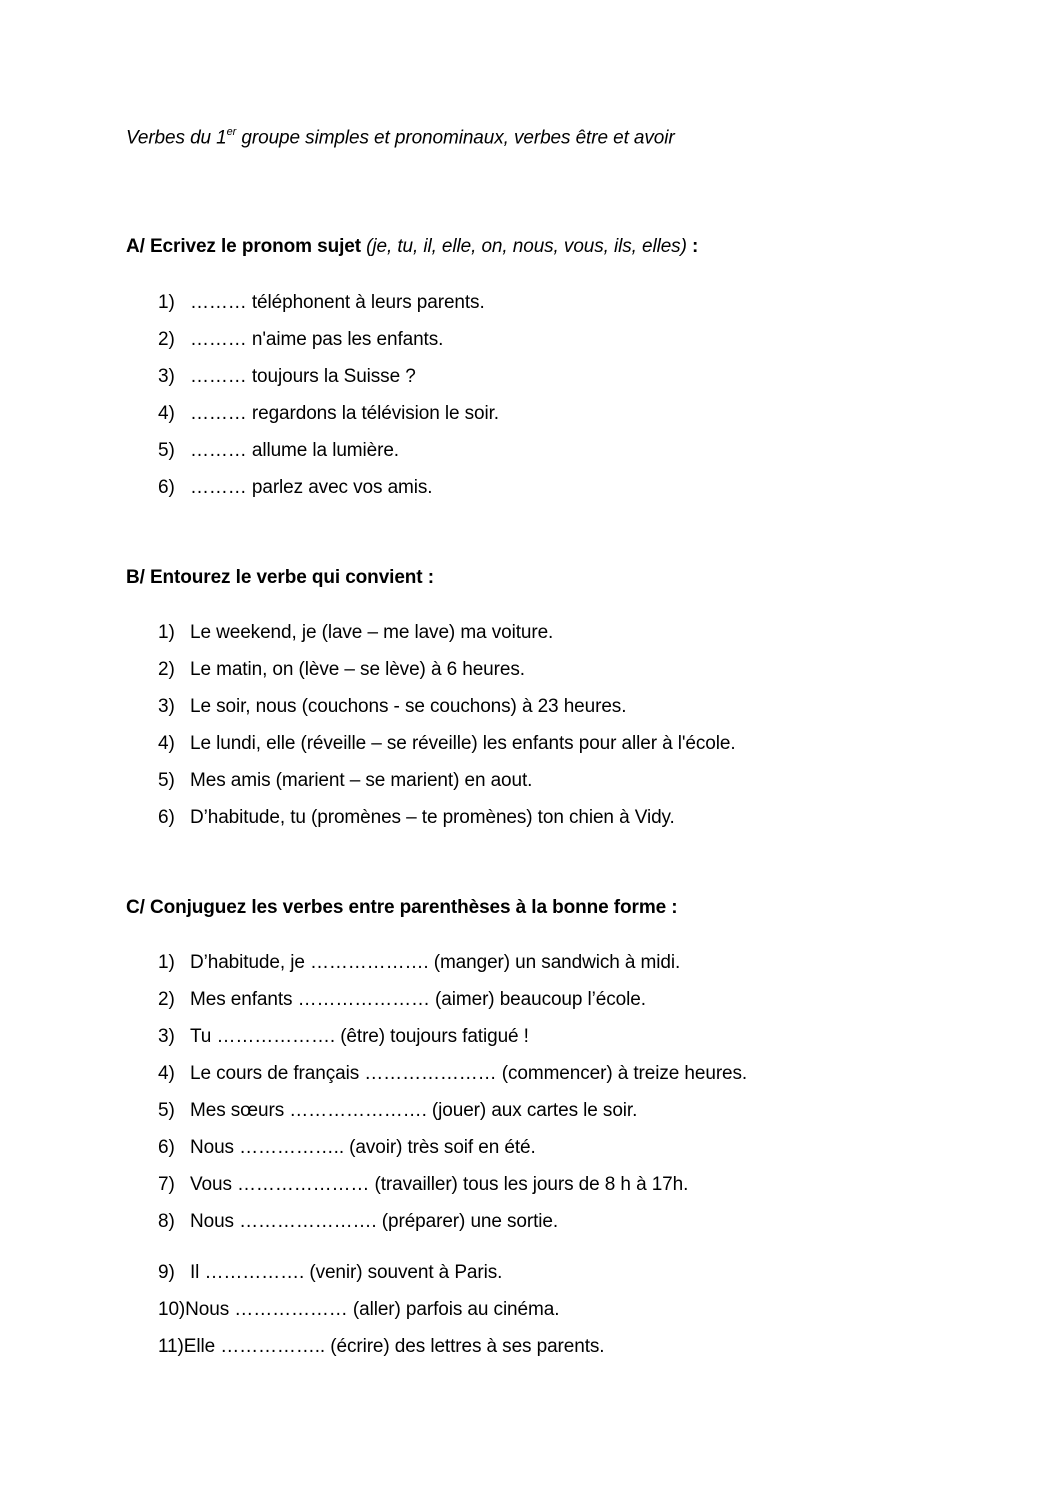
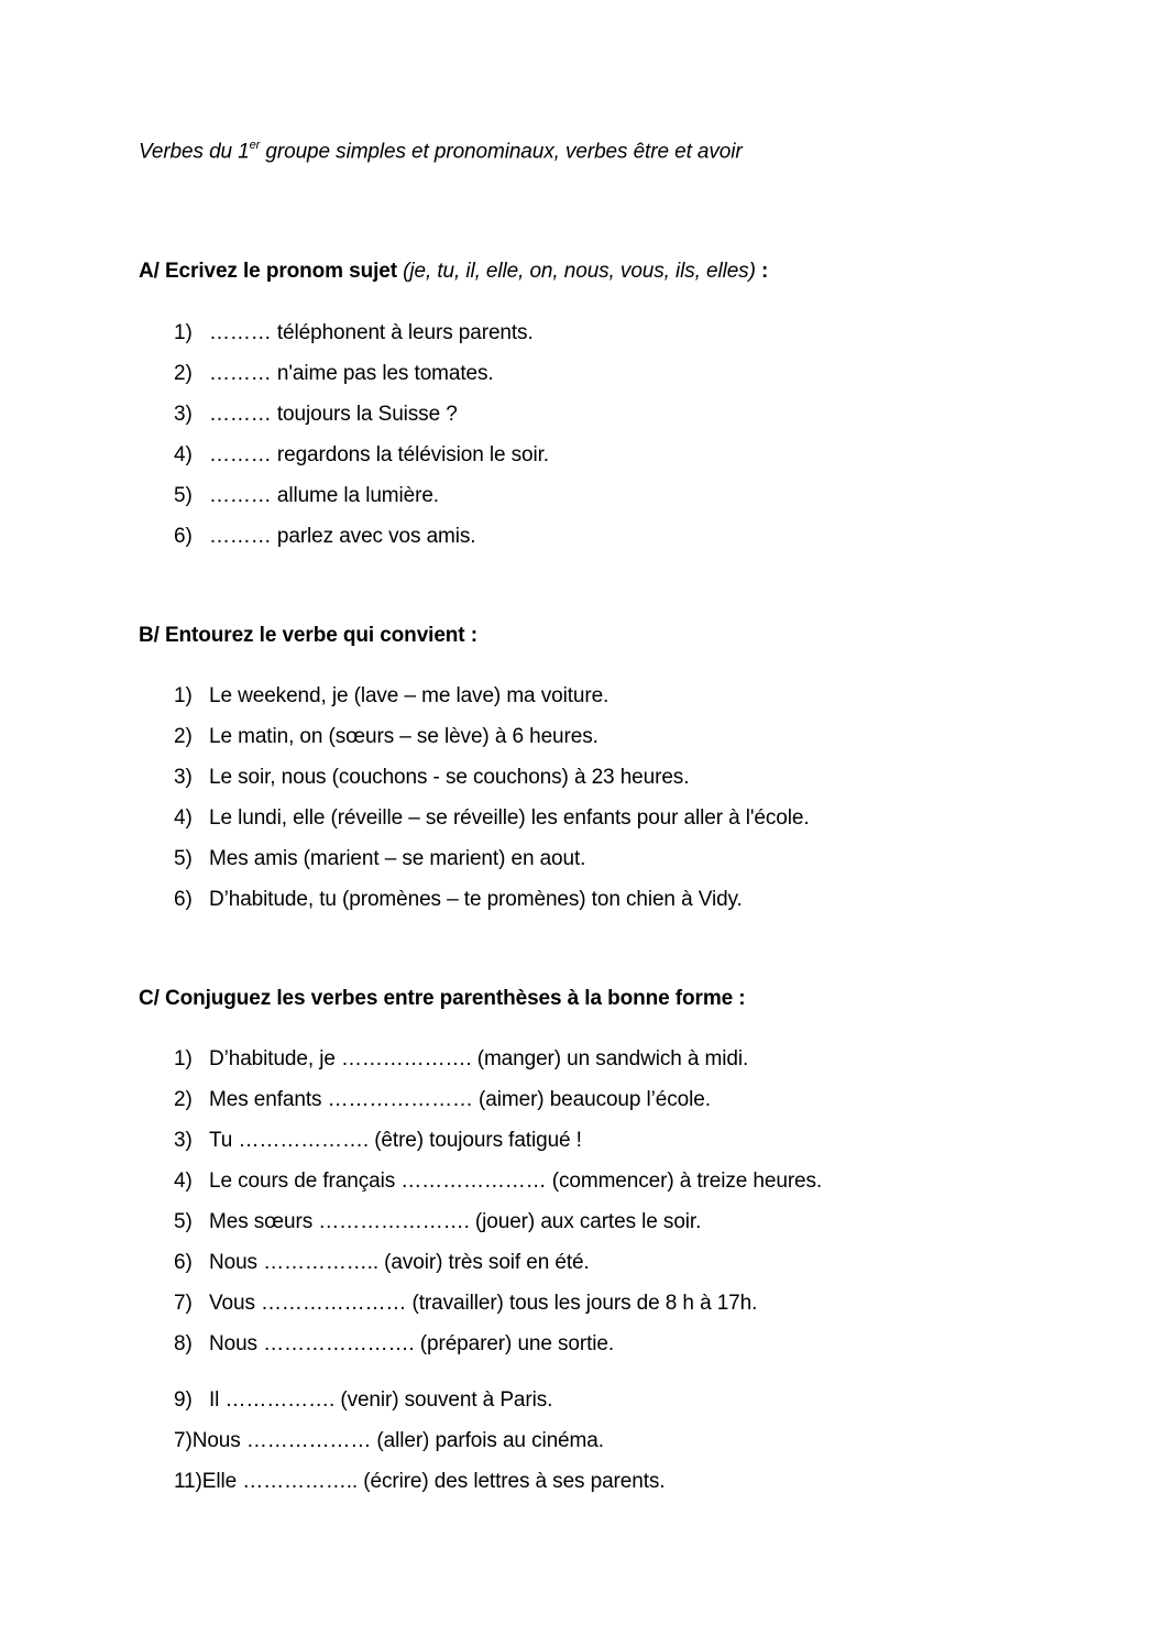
  Verbes du 1er groupe simples et pronominaux, verbes être et avoir
  A/ Ecrivez le pronom sujet (je, tu, il, elle, on, nous, vous, ils, elles) :
  1) ……… téléphonent à leurs parents.
- 2) ……… n'aime pas les enfants.
+ 2) ……… n'aime pas les tomates.
  3) ……… toujours la Suisse ?
  4) ……… regardons la télévision le soir.
  5) ……… allume la lumière.
  6) ……… parlez avec vos amis.
  B/ Entourez le verbe qui convient :
  1) Le weekend, je (lave – me lave) ma voiture.
- 2) Le matin, on (lève – se lève) à 6 heures.
+ 2) Le matin, on (sœurs – se lève) à 6 heures.
  3) Le soir, nous (couchons - se couchons) à 23 heures.
  4) Le lundi, elle (réveille – se réveille) les enfants pour aller à l'école.
  5) Mes amis (marient – se marient) en aout.
  6) D’habitude, tu (promènes – te promènes) ton chien à Vidy.
  C/ Conjuguez les verbes entre parenthèses à la bonne forme :
  1) D’habitude, je ………………. (manger) un sandwich à midi.
  2) Mes enfants ………………… (aimer) beaucoup l’école.
  3) Tu ………………. (être) toujours fatigué !
  4) Le cours de français ………………… (commencer) à treize heures.
  5) Mes sœurs …………………. (jouer) aux cartes le soir.
  6) Nous …………….. (avoir) très soif en été.
  7) Vous ………………… (travailler) tous les jours de 8 h à 17h.
  8) Nous …………………. (préparer) une sortie.
  9) Il ……………. (venir) souvent à Paris.
- 10)Nous ……………… (aller) parfois au cinéma.
+ 7)Nous ……………… (aller) parfois au cinéma.
  11)Elle …………….. (écrire) des lettres à ses parents.
